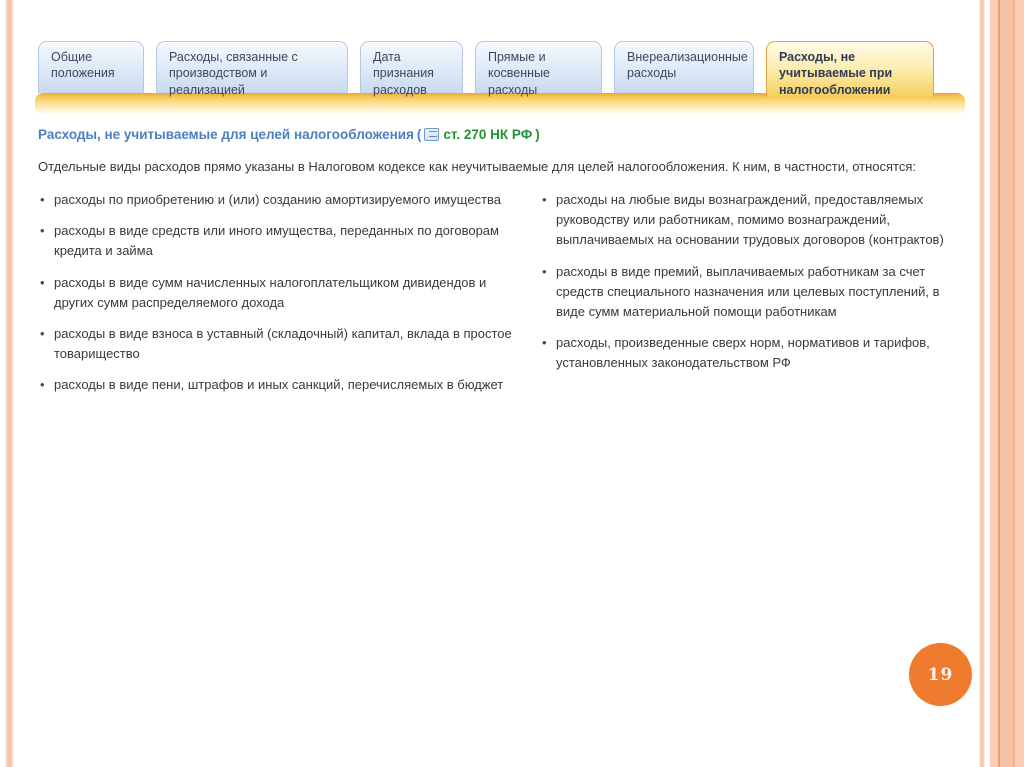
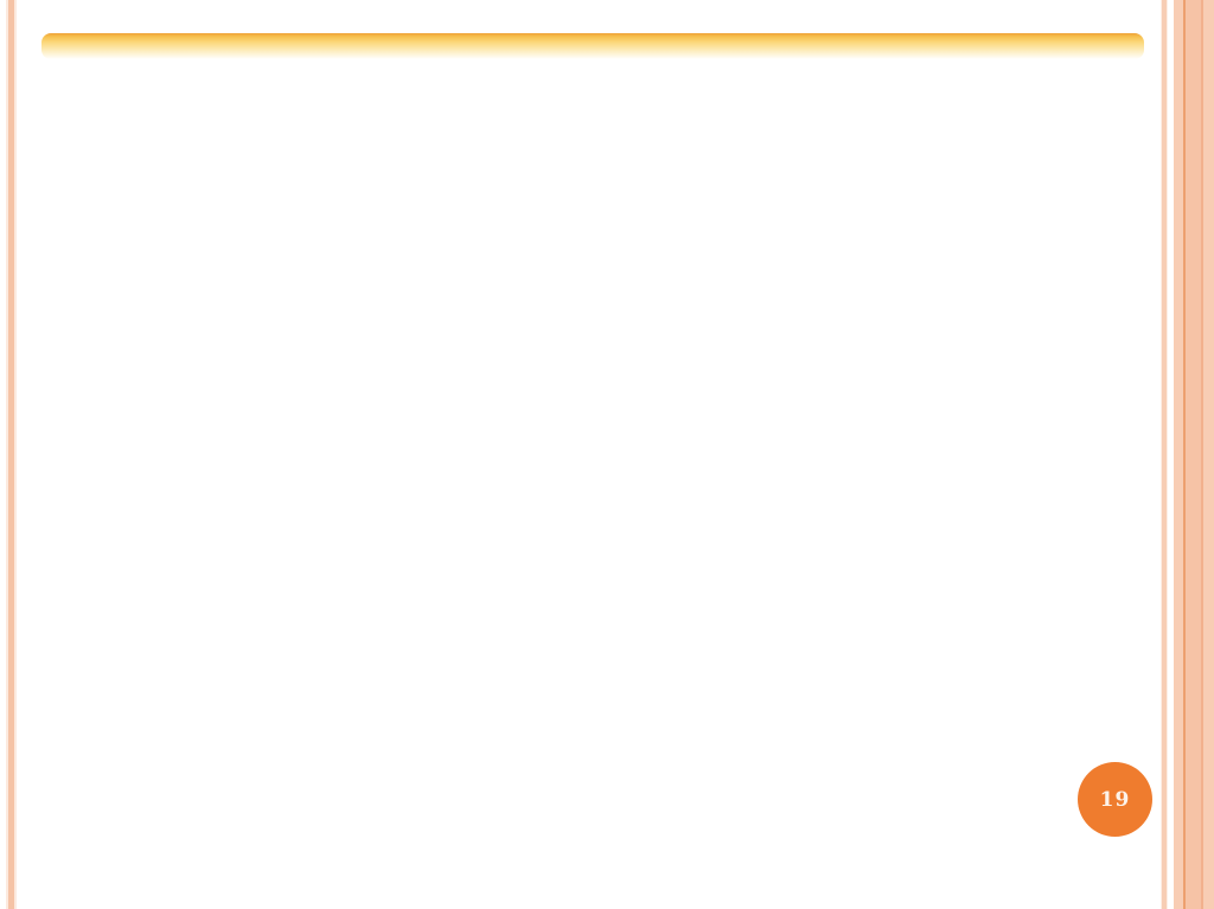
- Общие положения
- Расходы, связанные с производством и реализацией
- Дата признания расходов
- Прямые и косвенные расходы
- Внереализационные расходы
- Расходы, не учитываемые при налогообложении
- Расходы, не учитываемые для целей налогообложения
- (
- ст. 270 НК РФ
- )
- Отдельные виды расходов прямо указаны в Налоговом кодексе как неучитываемые для целей налогообложения. К ним, в частности, относятся:
- расходы по приобретению и (или) созданию амортизируемого имущества
- расходы в виде средств или иного имущества, переданных по договорам кредита и займа
- расходы в виде сумм начисленных налогоплательщиком дивидендов и других сумм распределяемого дохода
- расходы в виде взноса в уставный (складочный) капитал, вклада в простое товарищество
- расходы в виде пени, штрафов и иных санкций, перечисляемых в бюджет
- расходы на любые виды вознаграждений, предоставляемых руководству или работникам, помимо вознаграждений, выплачиваемых на основании трудовых договоров (контрактов)
- расходы в виде премий, выплачиваемых работникам за счет средств специального назначения или целевых поступлений, в виде сумм материальной помощи работникам
- расходы, произведенные сверх норм, нормативов и тарифов, установленных законодательством РФ
  19
